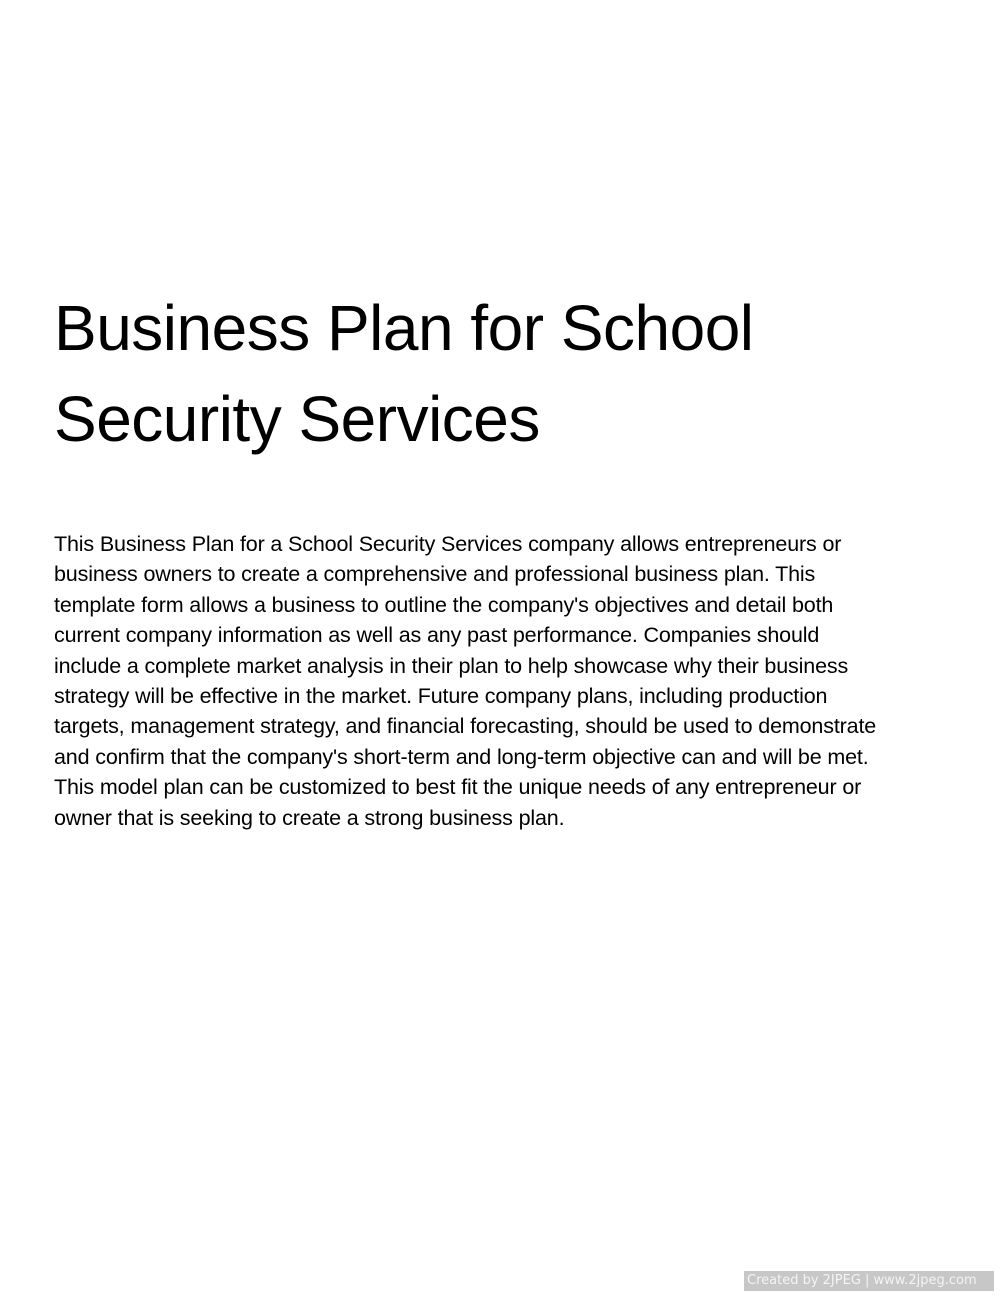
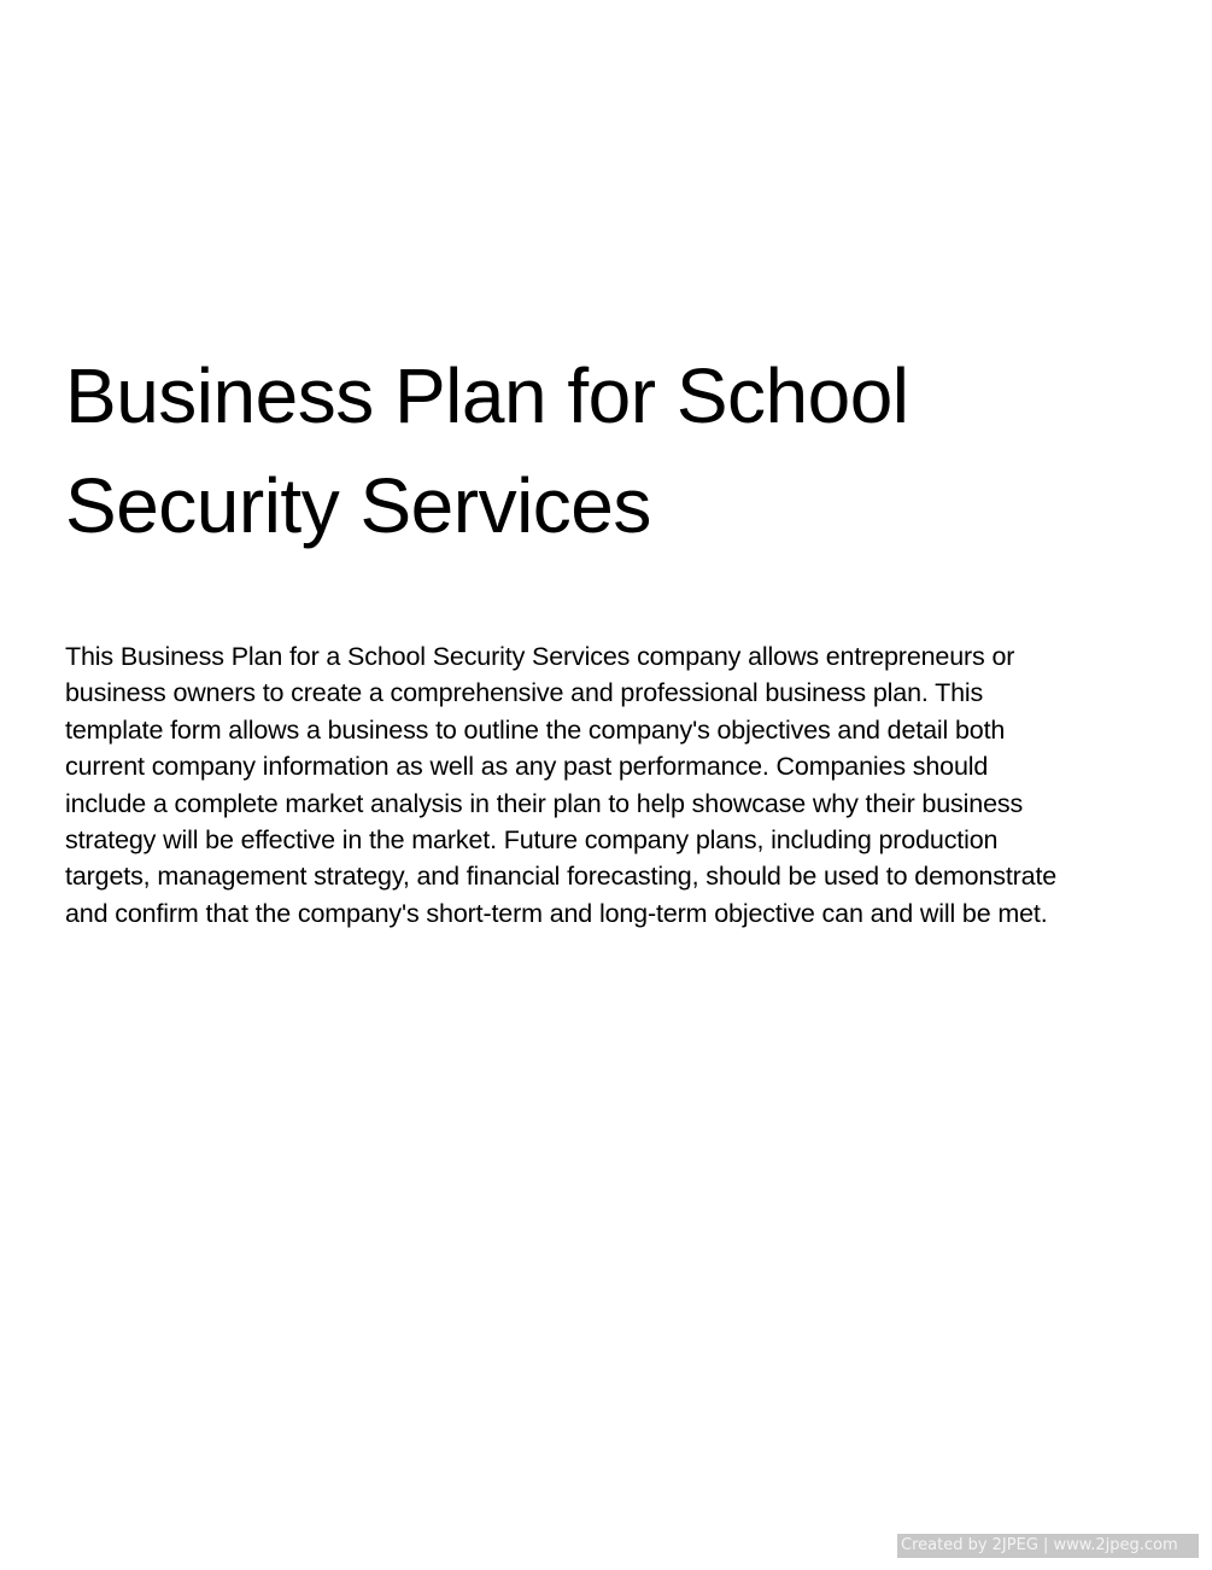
  Business Plan for School
  Security Services
  This Business Plan for a School Security Services company allows entrepreneurs or
  business owners to create a comprehensive and professional business plan. This
  template form allows a business to outline the company's objectives and detail both
  current company information as well as any past performance. Companies should
  include a complete market analysis in their plan to help showcase why their business
  strategy will be effective in the market. Future company plans, including production
  targets, management strategy, and financial forecasting, should be used to demonstrate
  and confirm that the company's short-term and long-term objective can and will be met.
- This model plan can be customized to best fit the unique needs of any entrepreneur or
- owner that is seeking to create a strong business plan.
  Created by 2JPEG | www.2jpeg.com
